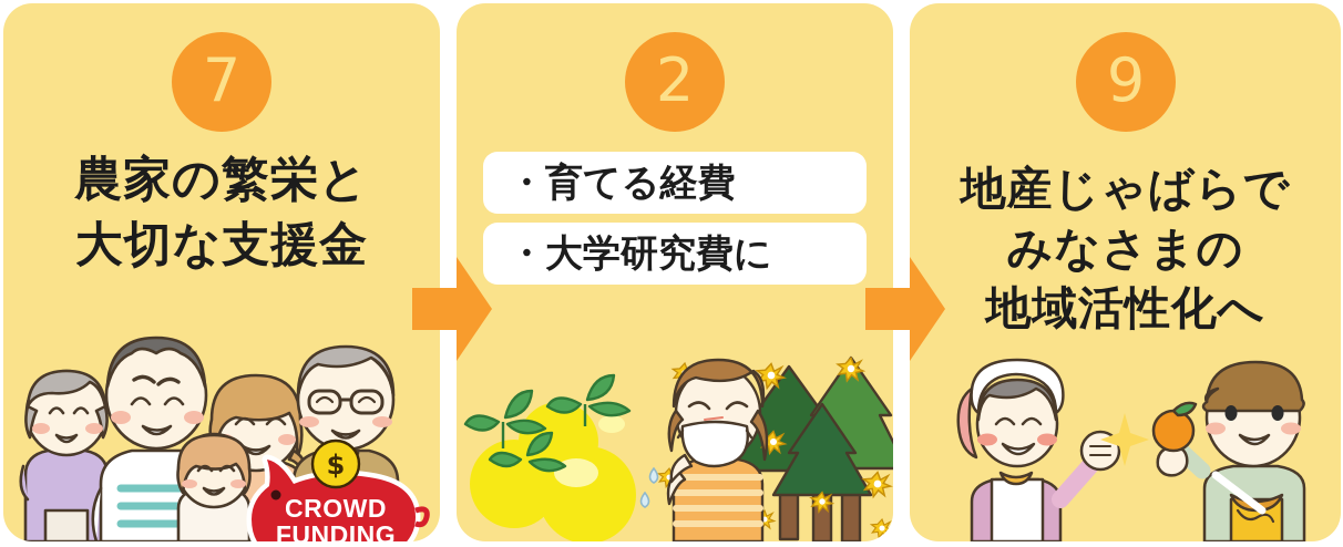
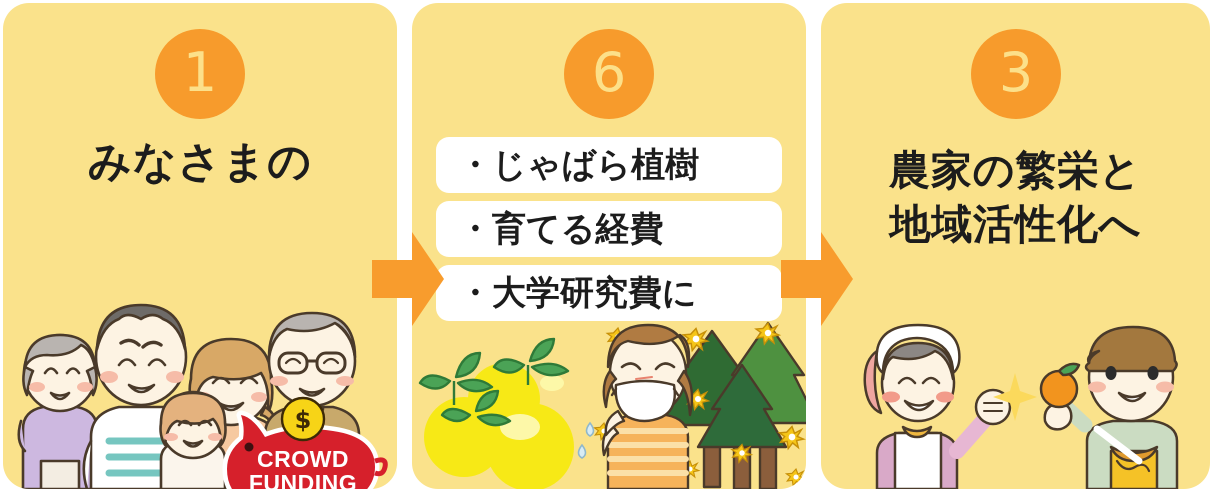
- 7
+ 1
- 農家の繁栄と
+ みなさまの
- 大切な支援金
  $
  CROWD
  FUNDING
- 2
+ 6
+ ・じゃばら植樹
  ・育てる経費
  ・大学研究費に
- 9
+ 3
- 地産じゃばらで
- みなさまの
+ 農家の繁栄と
  地域活性化へ
